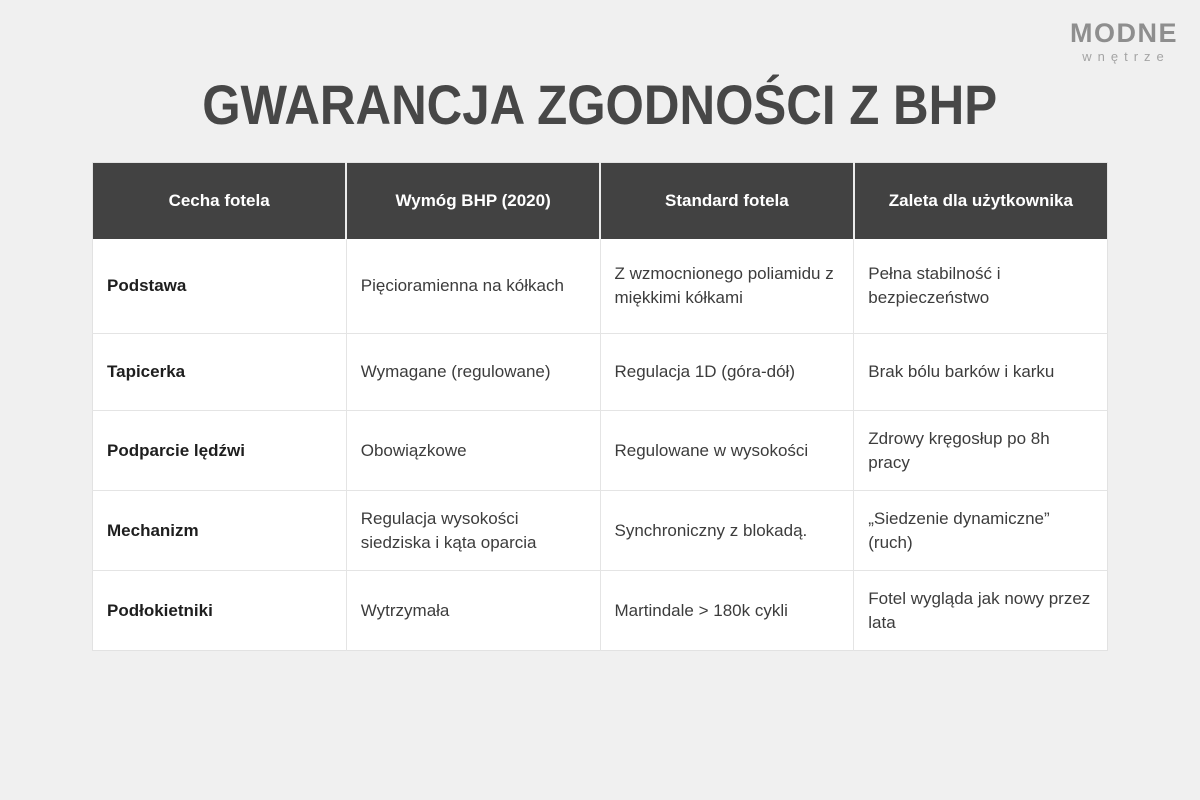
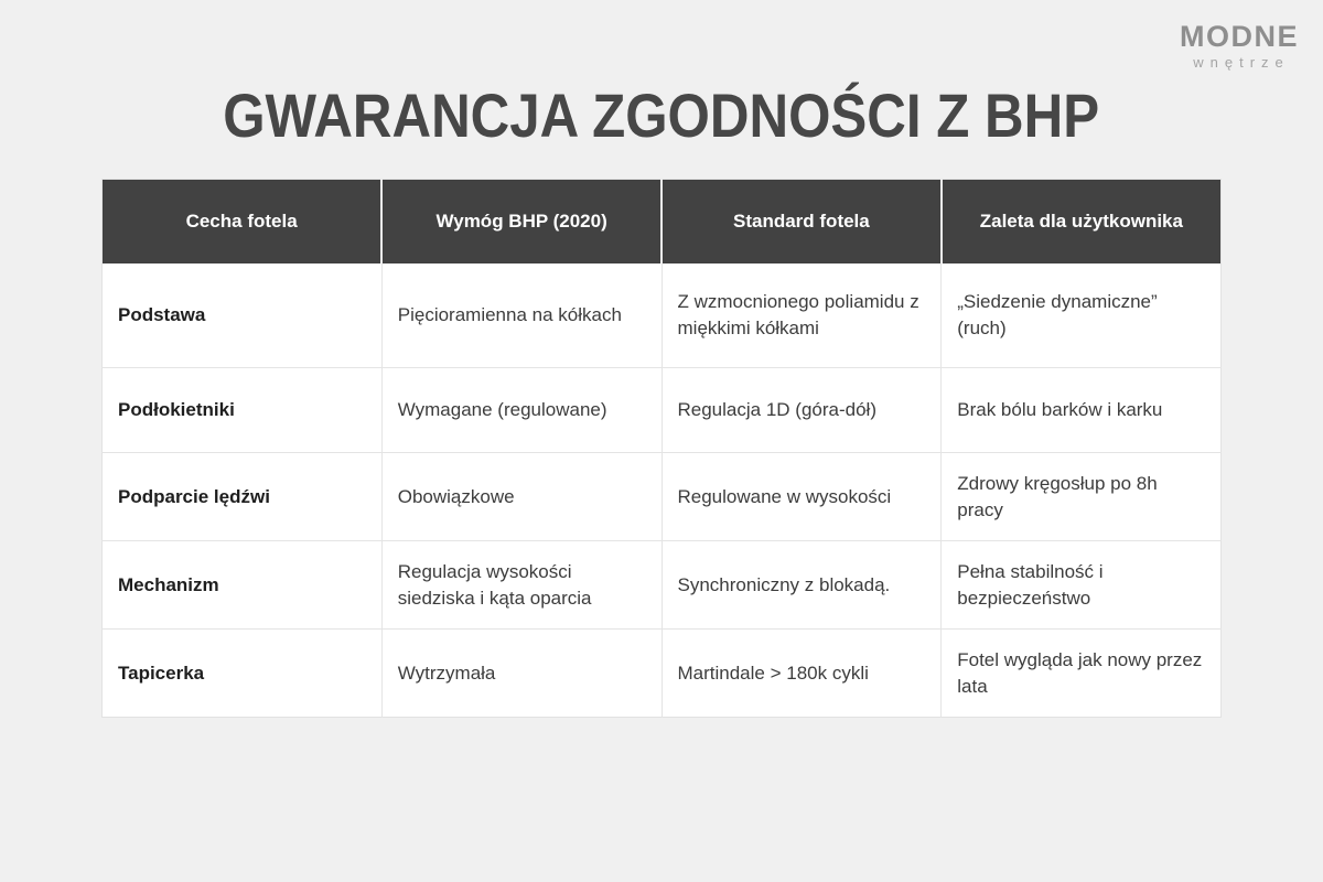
  MODNE
  wnętrze
  GWARANCJA ZGODNOŚCI Z BHP
  Cecha fotela	Wymóg BHP (2020)	Standard fotela	Zaleta dla użytkownika
- Podstawa	Pięcioramienna na kółkach	Z wzmocnionego poliamidu z miękkimi kółkami	Pełna stabilność i bezpieczeństwo
+ Podstawa	Pięcioramienna na kółkach	Z wzmocnionego poliamidu z miękkimi kółkami	„Siedzenie dynamiczne” (ruch)
- Tapicerka	Wymagane (regulowane)	Regulacja 1D (góra-dół)	Brak bólu barków i karku
+ Podłokietniki	Wymagane (regulowane)	Regulacja 1D (góra-dół)	Brak bólu barków i karku
  Podparcie lędźwi	Obowiązkowe	Regulowane w wysokości	Zdrowy kręgosłup po 8h pracy
- Mechanizm	Regulacja wysokości siedziska i kąta oparcia	Synchroniczny z blokadą.	„Siedzenie dynamiczne” (ruch)
+ Mechanizm	Regulacja wysokości siedziska i kąta oparcia	Synchroniczny z blokadą.	Pełna stabilność i bezpieczeństwo
- Podłokietniki	Wytrzymała	Martindale > 180k cykli	Fotel wygląda jak nowy przez lata
+ Tapicerka	Wytrzymała	Martindale > 180k cykli	Fotel wygląda jak nowy przez lata
